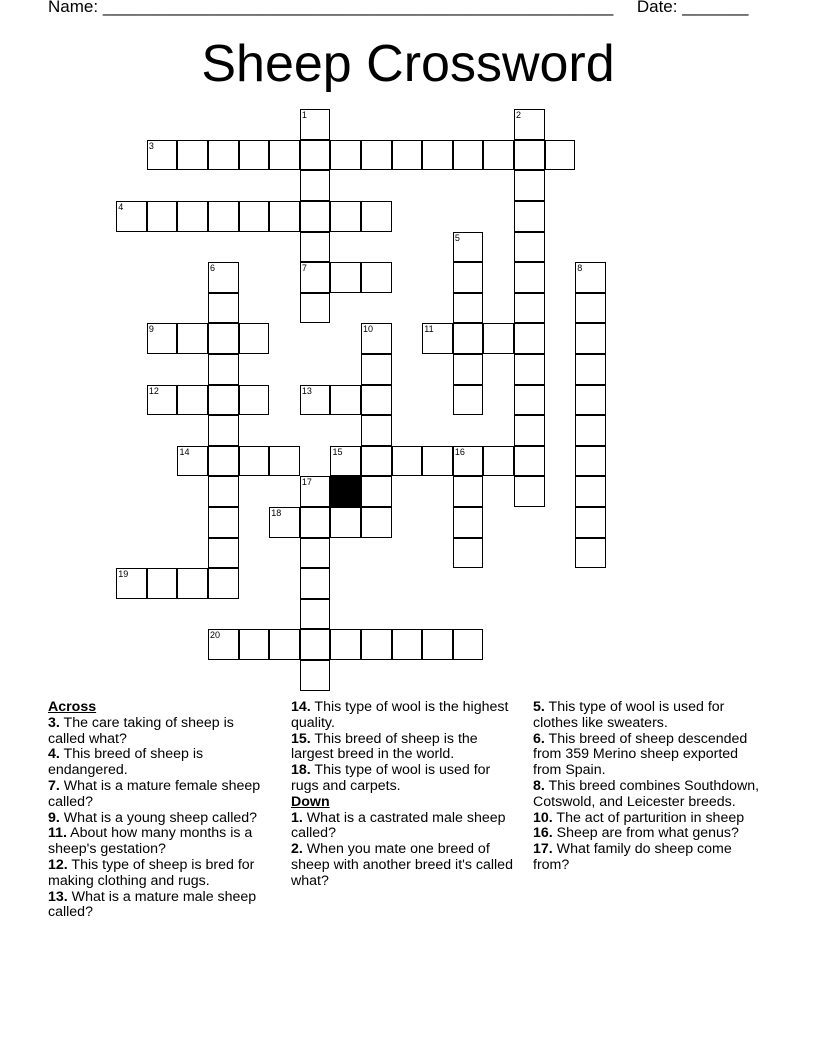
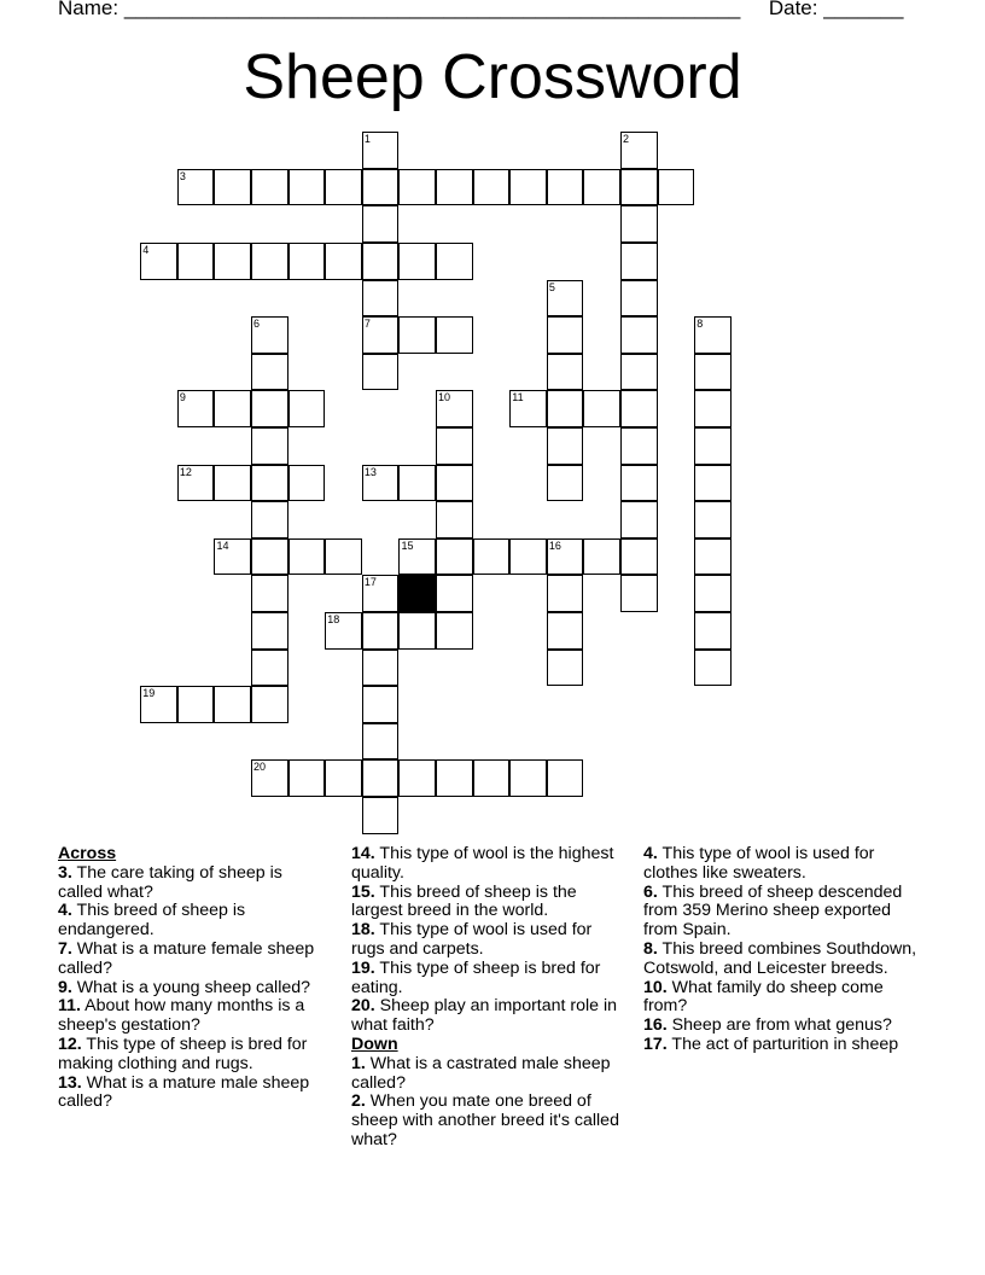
  Name: ______________________________________________________ Date: _______
  Sheep Crossword
  1
  7
  2
  3
  4
  5
  6
  8
  9
  10
  11
  12
  13
  14
  15
  16
  17
  18
  19
  20
  Across
  3. The care taking of sheep is called what?
  4. This breed of sheep is endangered.
  7. What is a mature female sheep called?
  9. What is a young sheep called?
  11. About how many months is a sheep's gestation?
  12. This type of sheep is bred for making clothing and rugs.
  13. What is a mature male sheep called?
  14. This type of wool is the highest quality.
  15. This breed of sheep is the largest breed in the world.
  18. This type of wool is used for rugs and carpets.
+ 19. This type of sheep is bred for eating.
+ 20. Sheep play an important role in what faith?
  Down
  1. What is a castrated male sheep called?
  2. When you mate one breed of sheep with another breed it's called what?
- 5. This type of wool is used for clothes like sweaters.
+ 4. This type of wool is used for clothes like sweaters.
  6. This breed of sheep descended from 359 Merino sheep exported from Spain.
  8. This breed combines Southdown, Cotswold, and Leicester breeds.
- 10. The act of parturition in sheep
+ 10. What family do sheep come from?
  16. Sheep are from what genus?
- 17. What family do sheep come from?
+ 17. The act of parturition in sheep
